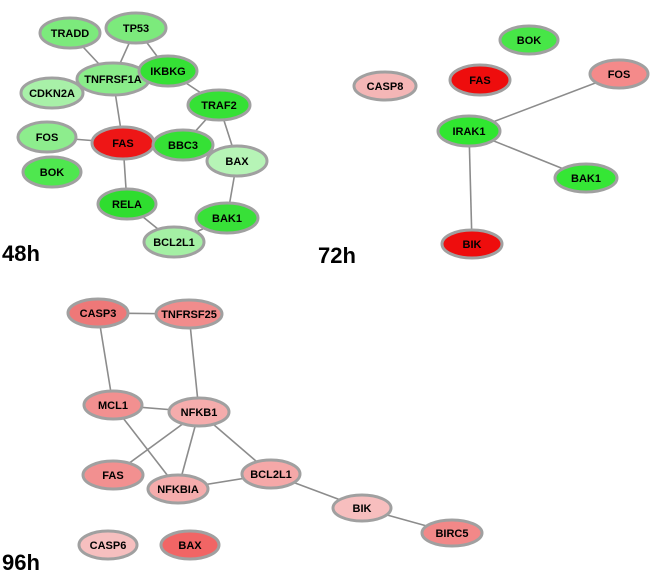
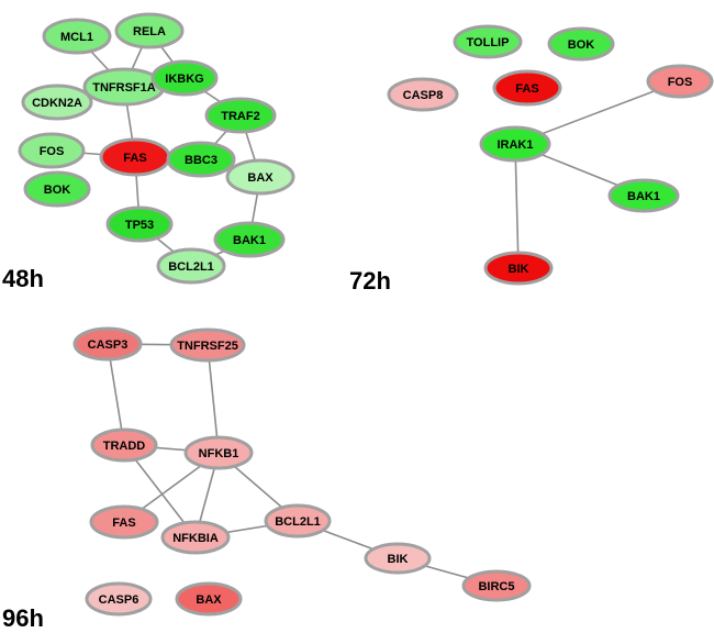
- TRADD
+ MCL1
- TP53
+ RELA
  TNFRSF1A
  IKBKG
  CDKN2A
  TRAF2
  FOS
  FAS
  BBC3
  BAX
  BOK
- RELA
+ TP53
  BAK1
  BCL2L1
  48h
+ TOLLIP
  BOK
  FAS
  CASP8
  FOS
  IRAK1
  BAK1
  BIK
  72h
  CASP3
  TNFRSF25
- MCL1
+ TRADD
  NFKB1
  FAS
  NFKBIA
  BCL2L1
  CASP6
  BAX
  BIK
  BIRC5
  96h
